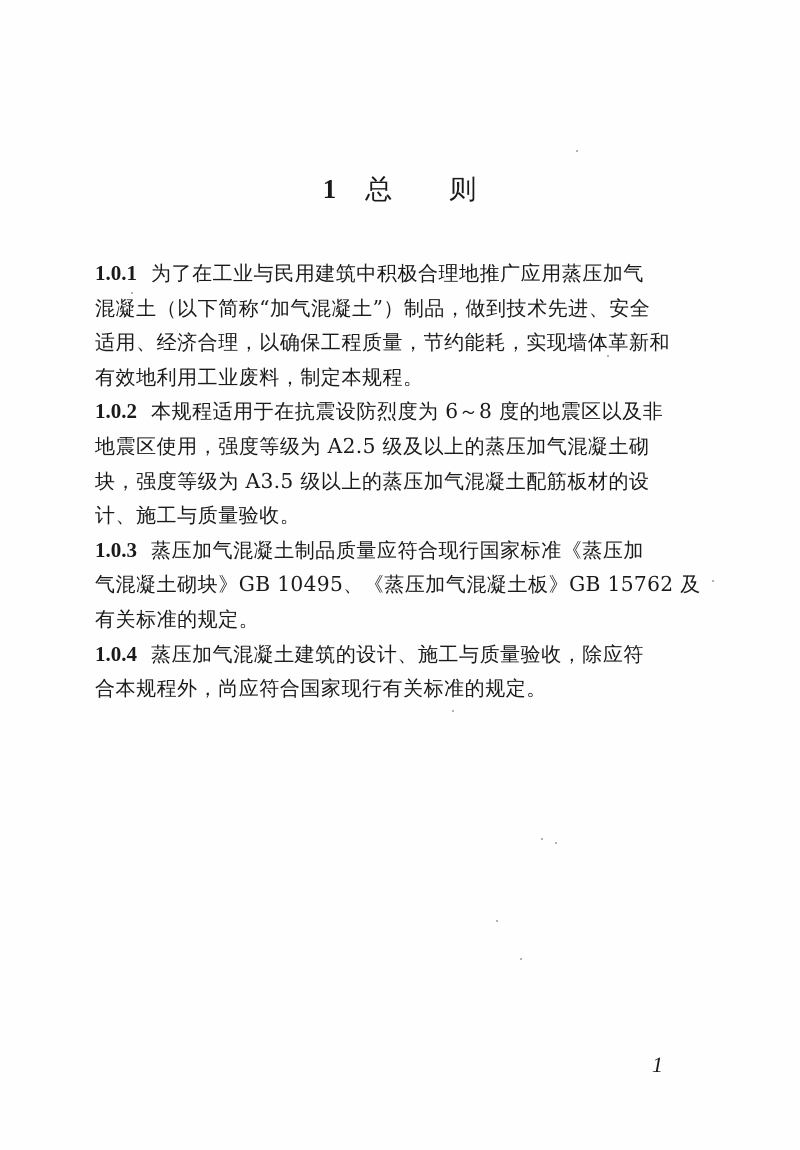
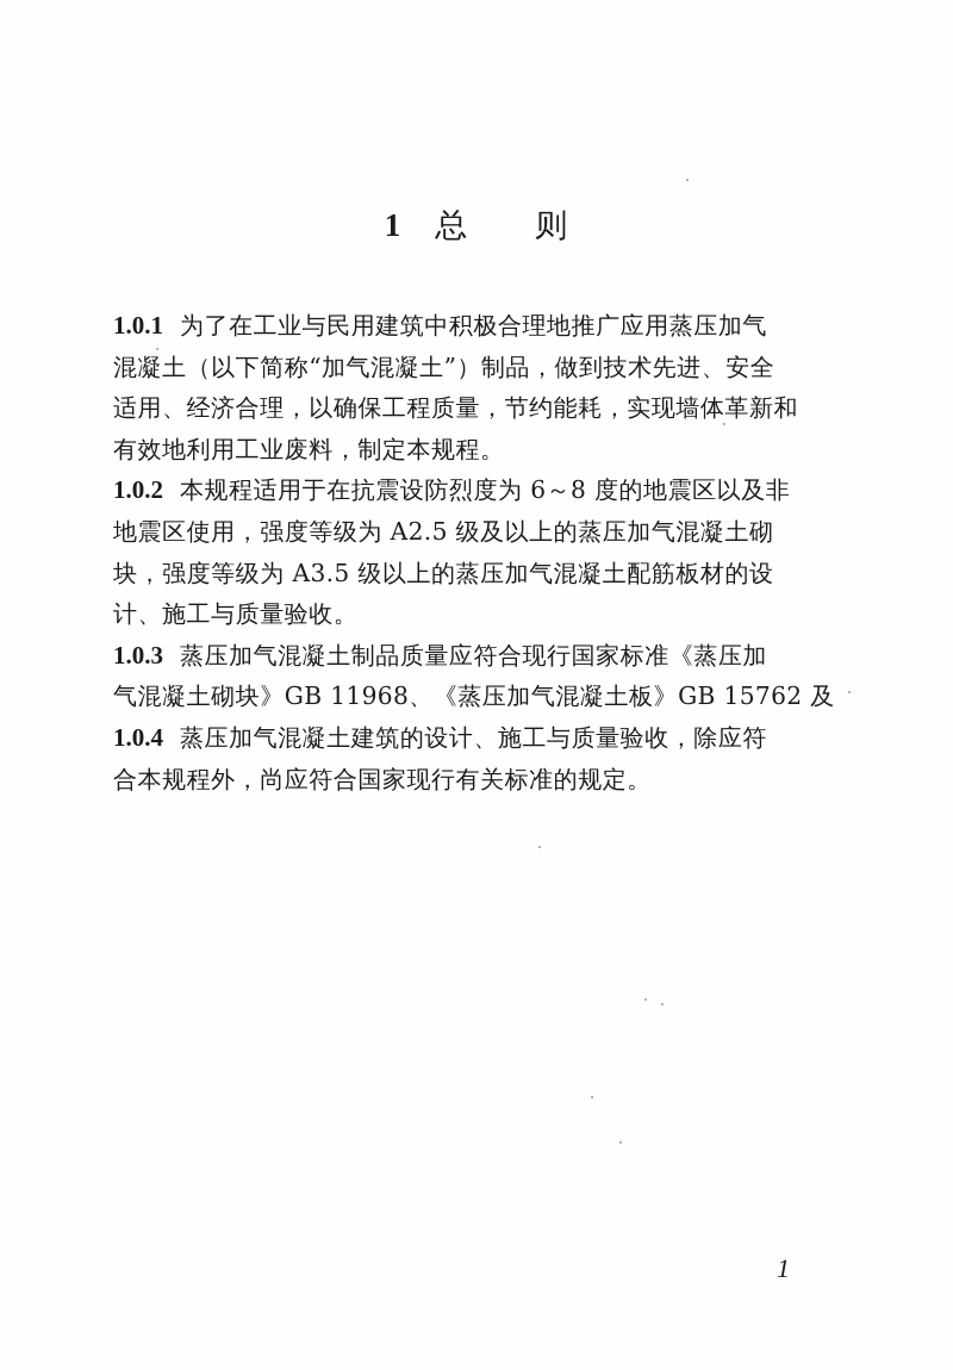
  1 总 则
  1.0.1 为了在工业与民用建筑中积极合理地推广应用蒸压加气
  混凝土（以下简称“加气混凝土”）制品，做到技术先进、安全
  适用、经济合理，以确保工程质量，节约能耗，实现墙体革新和
  有效地利用工业废料，制定本规程。
  1.0.2 本规程适用于在抗震设防烈度为 6～8 度的地震区以及非
  地震区使用，强度等级为 A2.5 级及以上的蒸压加气混凝土砌
  块，强度等级为 A3.5 级以上的蒸压加气混凝土配筋板材的设
  计、施工与质量验收。
  1.0.3 蒸压加气混凝土制品质量应符合现行国家标准《蒸压加
- 气混凝土砌块》GB 10495、《蒸压加气混凝土板》GB 15762 及
+ 气混凝土砌块》GB 11968、《蒸压加气混凝土板》GB 15762 及
- 有关标准的规定。
  1.0.4 蒸压加气混凝土建筑的设计、施工与质量验收，除应符
  合本规程外，尚应符合国家现行有关标准的规定。
  1
